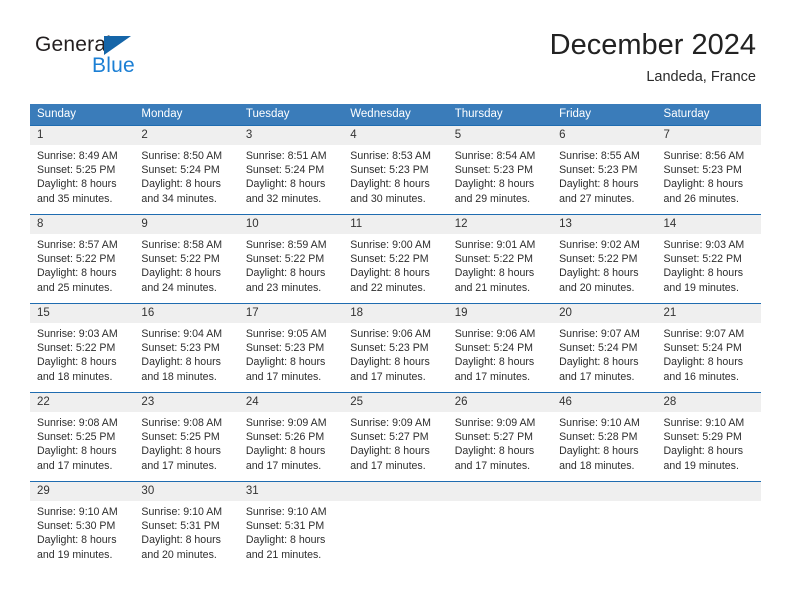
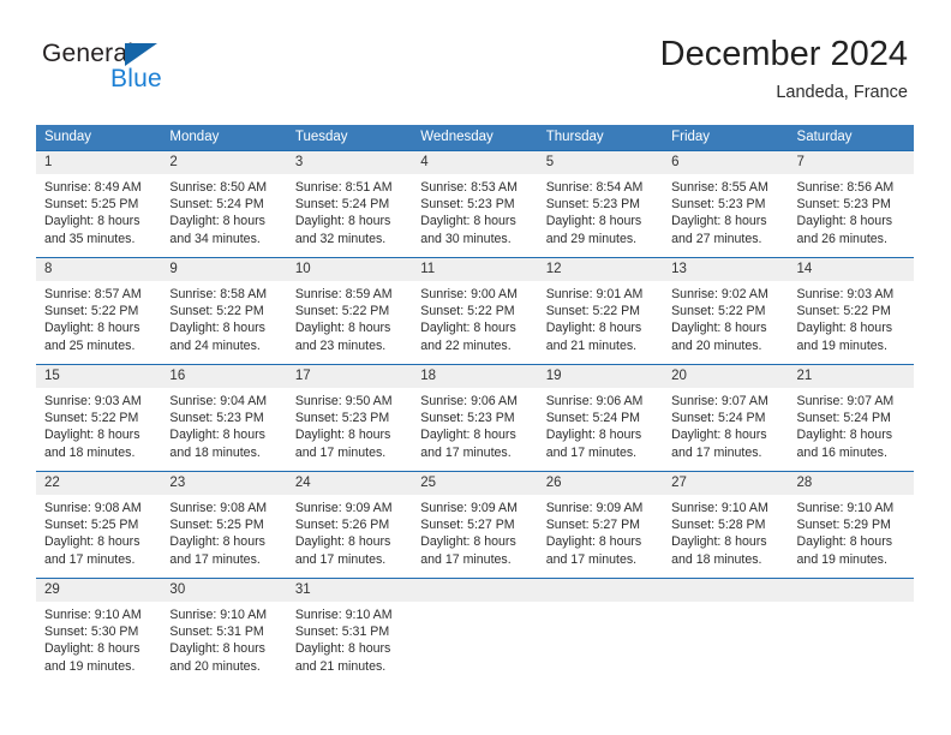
  General
  Blue
  December 2024
  Landeda, France
  Sunday
  Monday
  Tuesday
  Wednesday
  Thursday
  Friday
  Saturday
  1
  Sunrise: 8:49 AM
  Sunset: 5:25 PM
  Daylight: 8 hours
  and 35 minutes.
  2
  Sunrise: 8:50 AM
  Sunset: 5:24 PM
  Daylight: 8 hours
  and 34 minutes.
  3
  Sunrise: 8:51 AM
  Sunset: 5:24 PM
  Daylight: 8 hours
  and 32 minutes.
  4
  Sunrise: 8:53 AM
  Sunset: 5:23 PM
  Daylight: 8 hours
  and 30 minutes.
  5
  Sunrise: 8:54 AM
  Sunset: 5:23 PM
  Daylight: 8 hours
  and 29 minutes.
  6
  Sunrise: 8:55 AM
  Sunset: 5:23 PM
  Daylight: 8 hours
  and 27 minutes.
  7
  Sunrise: 8:56 AM
  Sunset: 5:23 PM
  Daylight: 8 hours
  and 26 minutes.
  8
  Sunrise: 8:57 AM
  Sunset: 5:22 PM
  Daylight: 8 hours
  and 25 minutes.
  9
  Sunrise: 8:58 AM
  Sunset: 5:22 PM
  Daylight: 8 hours
  and 24 minutes.
  10
  Sunrise: 8:59 AM
  Sunset: 5:22 PM
  Daylight: 8 hours
  and 23 minutes.
  11
  Sunrise: 9:00 AM
  Sunset: 5:22 PM
  Daylight: 8 hours
  and 22 minutes.
  12
  Sunrise: 9:01 AM
  Sunset: 5:22 PM
  Daylight: 8 hours
  and 21 minutes.
  13
  Sunrise: 9:02 AM
  Sunset: 5:22 PM
  Daylight: 8 hours
  and 20 minutes.
  14
  Sunrise: 9:03 AM
  Sunset: 5:22 PM
  Daylight: 8 hours
  and 19 minutes.
  15
  Sunrise: 9:03 AM
  Sunset: 5:22 PM
  Daylight: 8 hours
  and 18 minutes.
  16
  Sunrise: 9:04 AM
  Sunset: 5:23 PM
  Daylight: 8 hours
  and 18 minutes.
  17
- Sunrise: 9:05 AM
+ Sunrise: 9:50 AM
  Sunset: 5:23 PM
  Daylight: 8 hours
  and 17 minutes.
  18
  Sunrise: 9:06 AM
  Sunset: 5:23 PM
  Daylight: 8 hours
  and 17 minutes.
  19
  Sunrise: 9:06 AM
  Sunset: 5:24 PM
  Daylight: 8 hours
  and 17 minutes.
  20
  Sunrise: 9:07 AM
  Sunset: 5:24 PM
  Daylight: 8 hours
  and 17 minutes.
  21
  Sunrise: 9:07 AM
  Sunset: 5:24 PM
  Daylight: 8 hours
  and 16 minutes.
  22
  Sunrise: 9:08 AM
  Sunset: 5:25 PM
  Daylight: 8 hours
  and 17 minutes.
  23
  Sunrise: 9:08 AM
  Sunset: 5:25 PM
  Daylight: 8 hours
  and 17 minutes.
  24
  Sunrise: 9:09 AM
  Sunset: 5:26 PM
  Daylight: 8 hours
  and 17 minutes.
  25
  Sunrise: 9:09 AM
  Sunset: 5:27 PM
  Daylight: 8 hours
  and 17 minutes.
  26
  Sunrise: 9:09 AM
  Sunset: 5:27 PM
  Daylight: 8 hours
  and 17 minutes.
- 46
+ 27
  Sunrise: 9:10 AM
  Sunset: 5:28 PM
  Daylight: 8 hours
  and 18 minutes.
  28
  Sunrise: 9:10 AM
  Sunset: 5:29 PM
  Daylight: 8 hours
  and 19 minutes.
  29
  Sunrise: 9:10 AM
  Sunset: 5:30 PM
  Daylight: 8 hours
  and 19 minutes.
  30
  Sunrise: 9:10 AM
  Sunset: 5:31 PM
  Daylight: 8 hours
  and 20 minutes.
  31
  Sunrise: 9:10 AM
  Sunset: 5:31 PM
  Daylight: 8 hours
  and 21 minutes.
